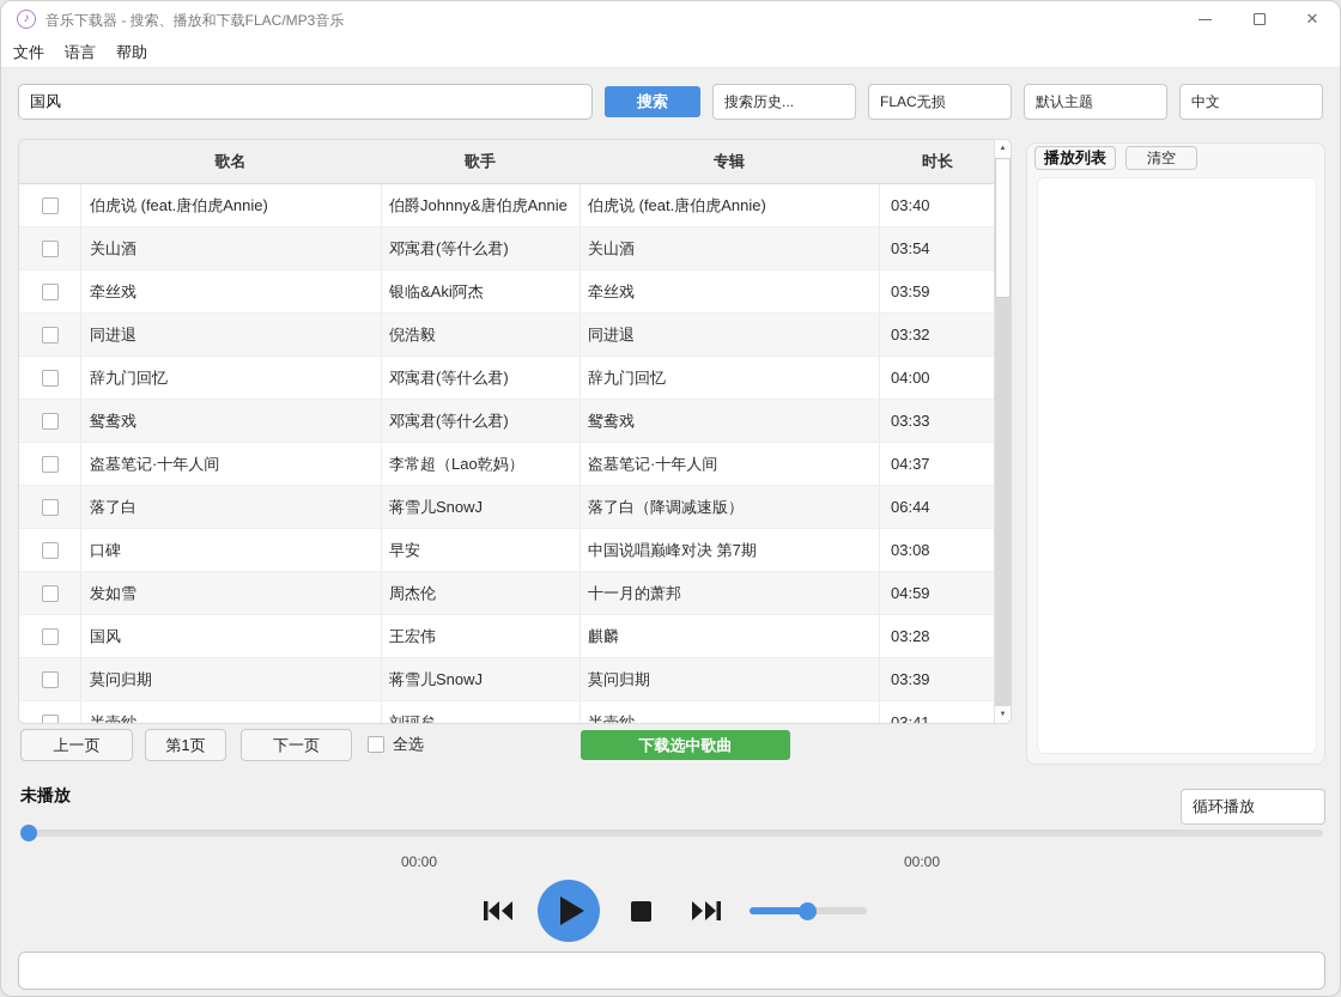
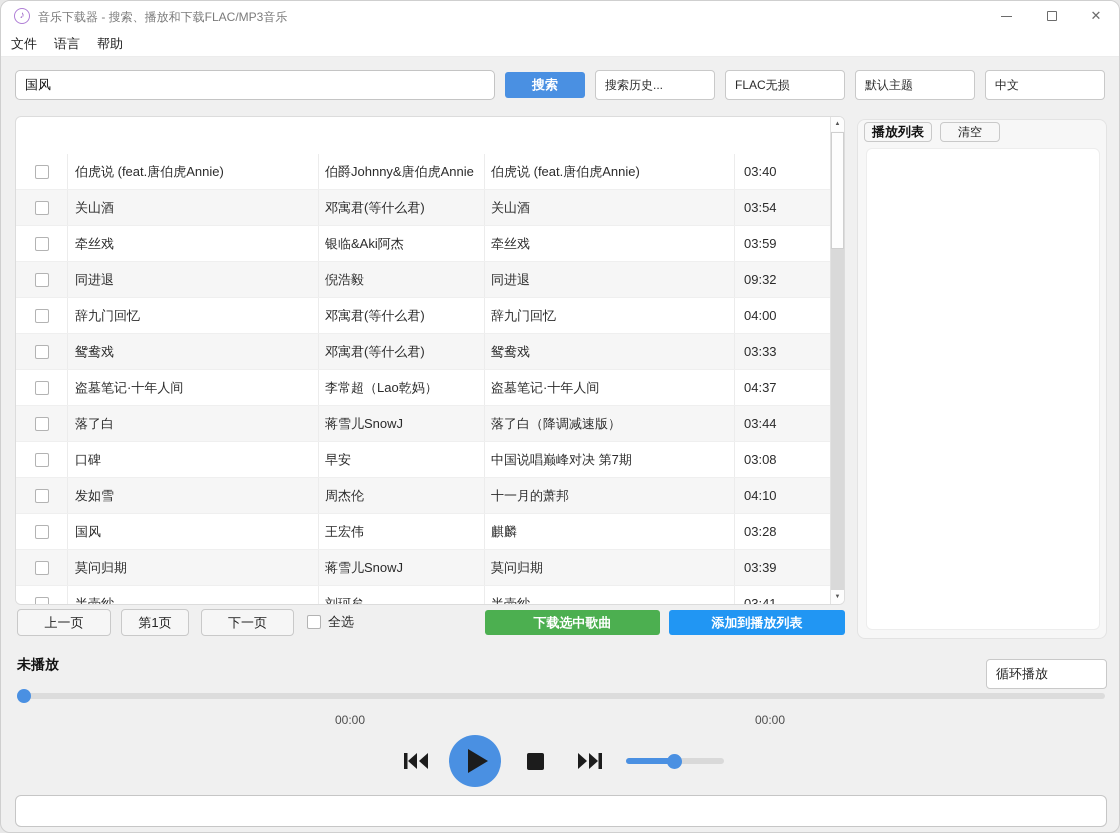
  ♪
  音乐下载器 - 搜索、播放和下载FLAC/MP3音乐
  ✕
  文件
  语言
  帮助
  国风
  搜索
  搜索历史...
  FLAC无损
  默认主题
  中文
- 歌名
- 歌手
- 专辑
- 时长
  伯虎说 (feat.唐伯虎Annie)
  伯爵Johnny&唐伯虎Annie
  伯虎说 (feat.唐伯虎Annie)
  03:40
  关山酒
  邓寓君(等什么君)
  关山酒
  03:54
  牵丝戏
  银临&Aki阿杰
  牵丝戏
  03:59
  同进退
  倪浩毅
  同进退
- 03:32
+ 09:32
  辞九门回忆
  邓寓君(等什么君)
  辞九门回忆
  04:00
  鸳鸯戏
  邓寓君(等什么君)
  鸳鸯戏
  03:33
  盗墓笔记·十年人间
  李常超（Lao乾妈）
  盗墓笔记·十年人间
  04:37
  落了白
  蒋雪儿SnowJ
  落了白（降调减速版）
- 06:44
+ 03:44
  口碑
  早安
  中国说唱巅峰对决 第7期
  03:08
  发如雪
  周杰伦
  十一月的萧邦
- 04:59
+ 04:10
  国风
  王宏伟
  麒麟
  03:28
  莫问归期
  蒋雪儿SnowJ
  莫问归期
  03:39
  半壶纱
  刘珂矣
  半壶纱
  03:41
  上一页
  第1页
  下一页
  全选
  下载选中歌曲
+ 添加到播放列表
  播放列表
  清空
  未播放
  循环播放
  00:00
  00:00
